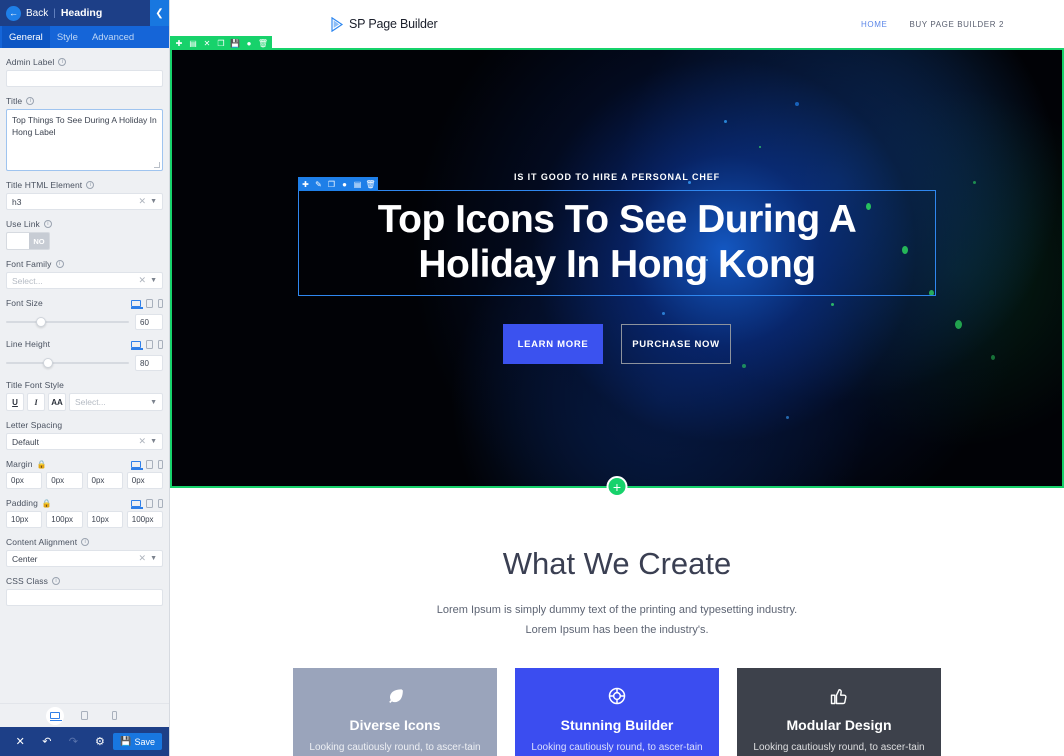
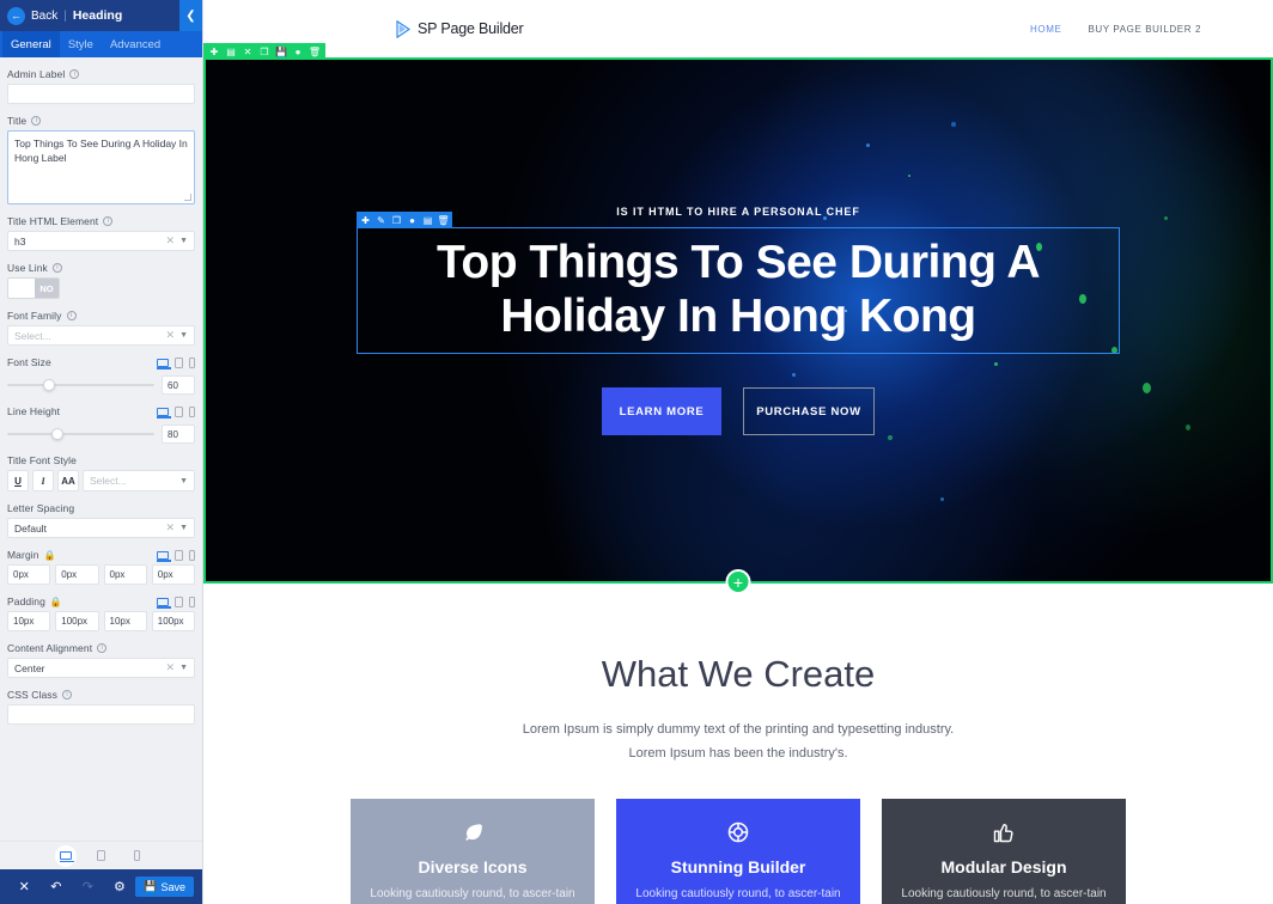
  ←
  Back
  |
  Heading
  ❮
  General
  Style
  Advanced
  Admin Label
  Title
  Top Things To See During A Holiday In Hong Label
  Title HTML Element
  h3
  ✕
  Use Link
  NO
  Font Family
  Select...
  ✕
  Font Size
  60
  Line Height
  80
  Title Font Style
  U
  I
  AA
  Select...
  Letter Spacing
  Default
  ✕
  Margin
  🔒
  0px
  0px
  0px
  0px
  Padding
  🔒
  10px
  100px
  10px
  100px
  Content Alignment
  Center
  ✕
  CSS Class
  ✕
  ↶
  ↷
  ⚙
  💾
  Save
  SP Page Builder
  HOME
  BUY PAGE BUILDER 2
  ✚
  ▤
  ✕
  ❐
  💾
  ●
  🗑
- IS IT GOOD TO HIRE A PERSONAL CHEF
+ IS IT HTML TO HIRE A PERSONAL CHEF
  ✚
  ✎
  ❐
  ●
  ▤
  🗑
- Top Icons To See During A
+ Top Things To See During A
  Holiday In Hong Kong
  LEARN MORE
  PURCHASE NOW
  +
  What We Create
  Lorem Ipsum is simply dummy text of the printing and typesetting industry.
  Lorem Ipsum has been the industry's.
  Diverse Icons
  Looking cautiously round, to ascer-tain
  Stunning Builder
  Looking cautiously round, to ascer-tain
  Modular Design
  Looking cautiously round, to ascer-tain
